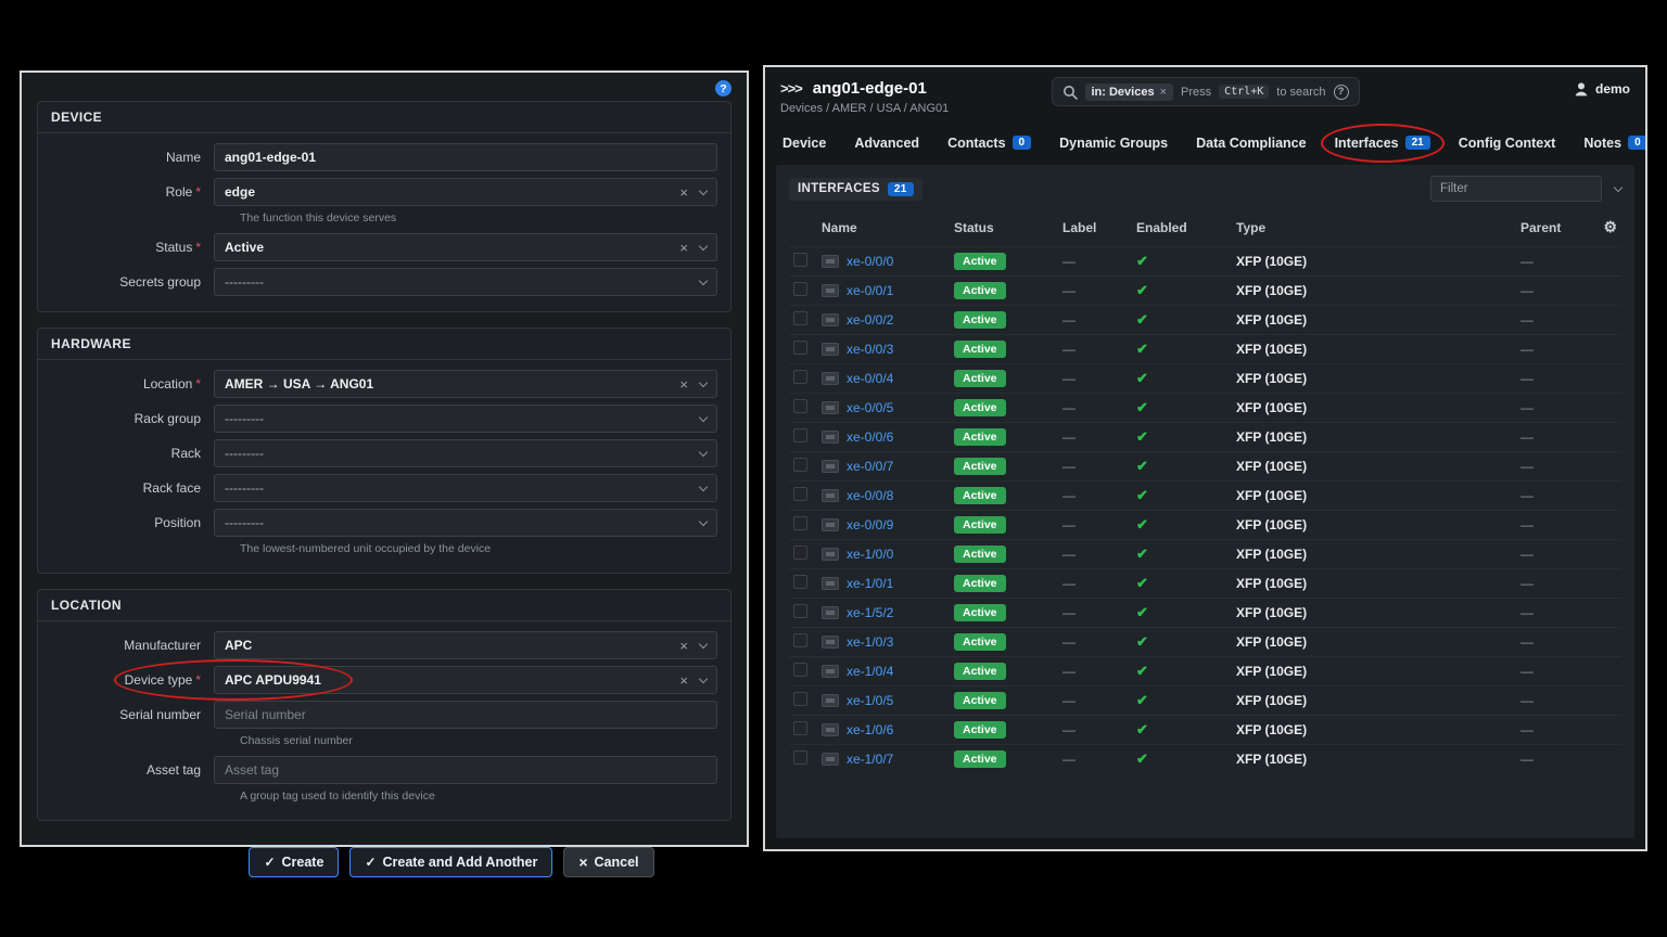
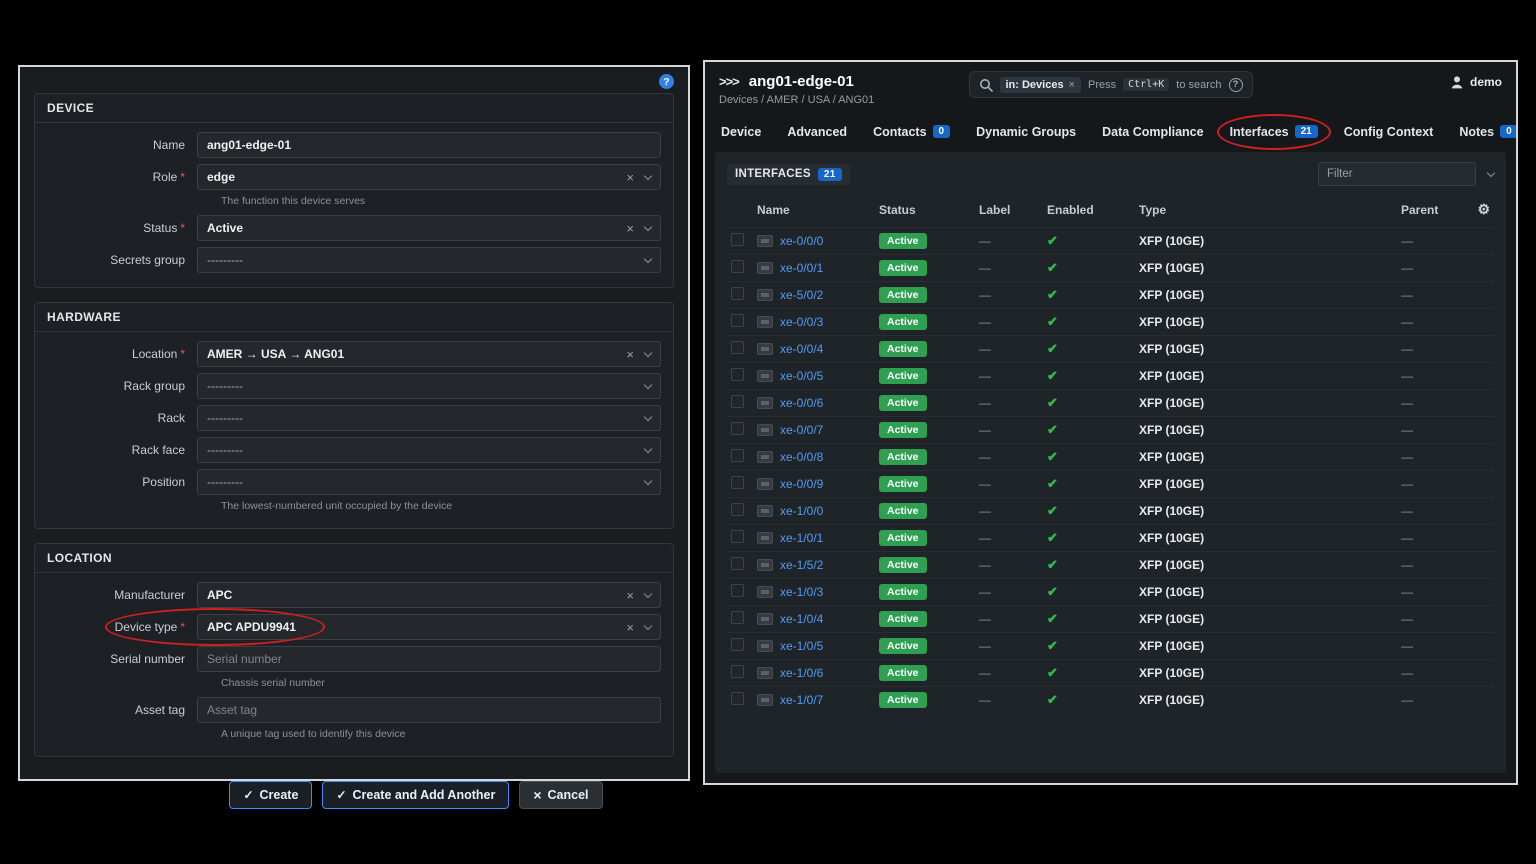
  ?
  DEVICE
  Name
  ang01-edge-01
  Role *
  edge
  ×
  The function this device serves
  Status *
  Active
  ×
  Secrets group
  ---------
  HARDWARE
  Location *
  AMER → USA → ANG01
  ×
  Rack group
  ---------
  Rack
  ---------
  Rack face
  ---------
  Position
  ---------
  The lowest-numbered unit occupied by the device
  LOCATION
  Manufacturer
  APC
  ×
  Device type *
  APC APDU9941
  ×
  Serial number
  Serial number
  Chassis serial number
  Asset tag
  Asset tag
- A group tag used to identify this device
+ A unique tag used to identify this device
  ✓
  Create
  ✓
  Create and Add Another
  ×
  Cancel
  >>>
  ang01-edge-01
  in: Devices
  ×
  Press
  Ctrl+K
  to search
  ?
  demo
  Devices / AMER / USA / ANG01
  Device
  Advanced
  Contacts
  0
  Dynamic Groups
  Data Compliance
  Interfaces
  21
  Config Context
  Notes
  0
  INTERFACES
  21
  Filter
  	Name	Status	Label	Enabled	Type	Parent	⚙
  	xe-0/0/0	Active	—	✔	XFP (10GE)	—
  	xe-0/0/1	Active	—	✔	XFP (10GE)	—
- 	xe-0/0/2	Active	—	✔	XFP (10GE)	—
+ 	xe-5/0/2	Active	—	✔	XFP (10GE)	—
  	xe-0/0/3	Active	—	✔	XFP (10GE)	—
  	xe-0/0/4	Active	—	✔	XFP (10GE)	—
  	xe-0/0/5	Active	—	✔	XFP (10GE)	—
  	xe-0/0/6	Active	—	✔	XFP (10GE)	—
  	xe-0/0/7	Active	—	✔	XFP (10GE)	—
  	xe-0/0/8	Active	—	✔	XFP (10GE)	—
  	xe-0/0/9	Active	—	✔	XFP (10GE)	—
  	xe-1/0/0	Active	—	✔	XFP (10GE)	—
  	xe-1/0/1	Active	—	✔	XFP (10GE)	—
  	xe-1/5/2	Active	—	✔	XFP (10GE)	—
  	xe-1/0/3	Active	—	✔	XFP (10GE)	—
  	xe-1/0/4	Active	—	✔	XFP (10GE)	—
  	xe-1/0/5	Active	—	✔	XFP (10GE)	—
  	xe-1/0/6	Active	—	✔	XFP (10GE)	—
  	xe-1/0/7	Active	—	✔	XFP (10GE)	—
